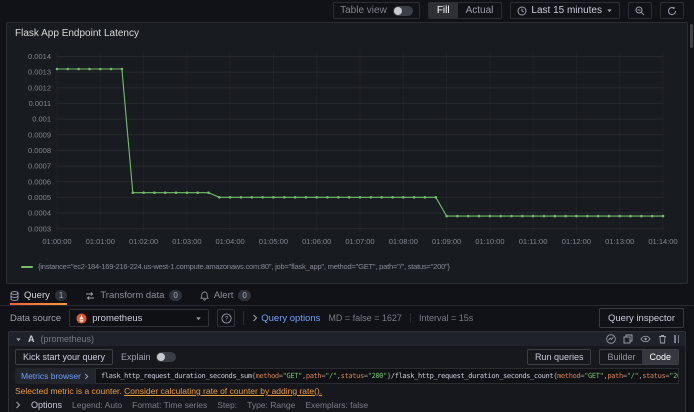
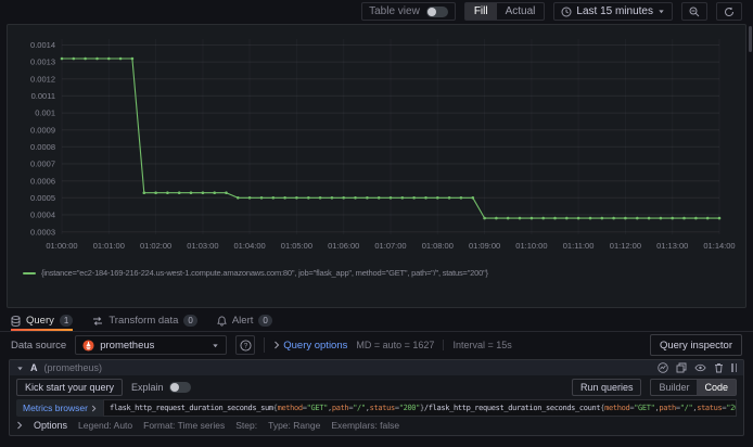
  Table view
  Fill
  Actual
  Last 15 minutes
- Flask App Endpoint Latency
  0.0014
  0.0013
  0.0012
  0.0011
  0.001
  0.0009
  0.0008
  0.0007
  0.0006
  0.0005
  0.0004
  0.0003
  01:00:00
  01:01:00
  01:02:00
  01:03:00
  01:04:00
  01:05:00
  01:06:00
  01:07:00
  01:08:00
  01:09:00
  01:10:00
  01:11:00
  01:12:00
  01:13:00
  01:14:00
  {instance="ec2-184-169-216-224.us-west-1.compute.amazonaws.com:80", job="flask_app", method="GET", path="/", status="200"}
  Query
  1
  Transform data
  0
  Alert
  0
  Data source
  prometheus
  Query options
- MD = false = 1627
+ MD = auto = 1627
  Interval = 15s
  Query inspector
  A
  (prometheus)
  Kick start your query
  Explain
  Run queries
  Builder
  Code
  Metrics browser
  flask_http_request_duration_seconds_sum
  {
  method
  =
  "GET"
  ,
  path
  =
  "/"
  ,
  status
  =
  "200"
  }
  /
  flask_http_request_duration_seconds_count
  {
  method
  =
  "GET"
  ,
  path
  =
  "/"
  ,
  status
  =
- Selected metric is a counter. Consider calculating rate of counter by adding rate().
  Options
  Legend: Auto
  Format: Time series
  Step:
  Type: Range
  Exemplars: false
